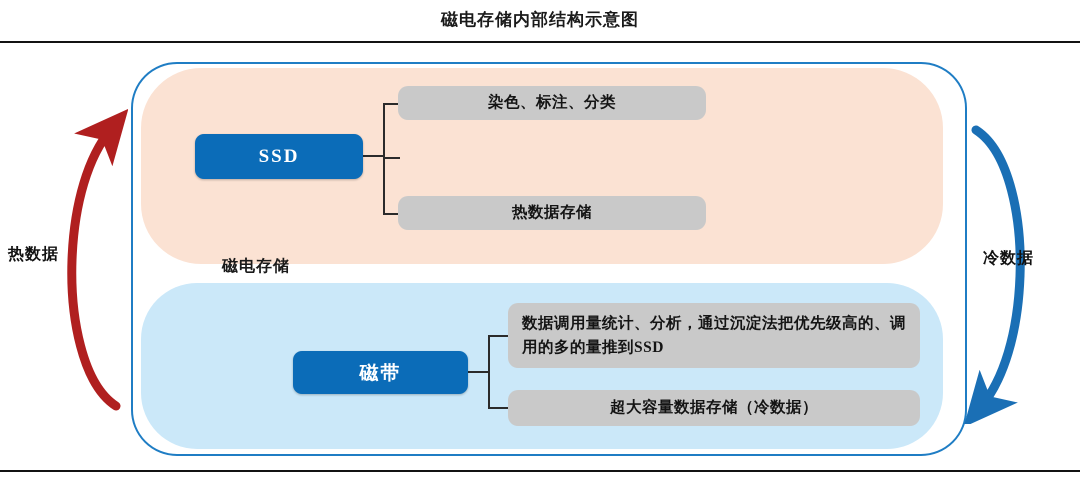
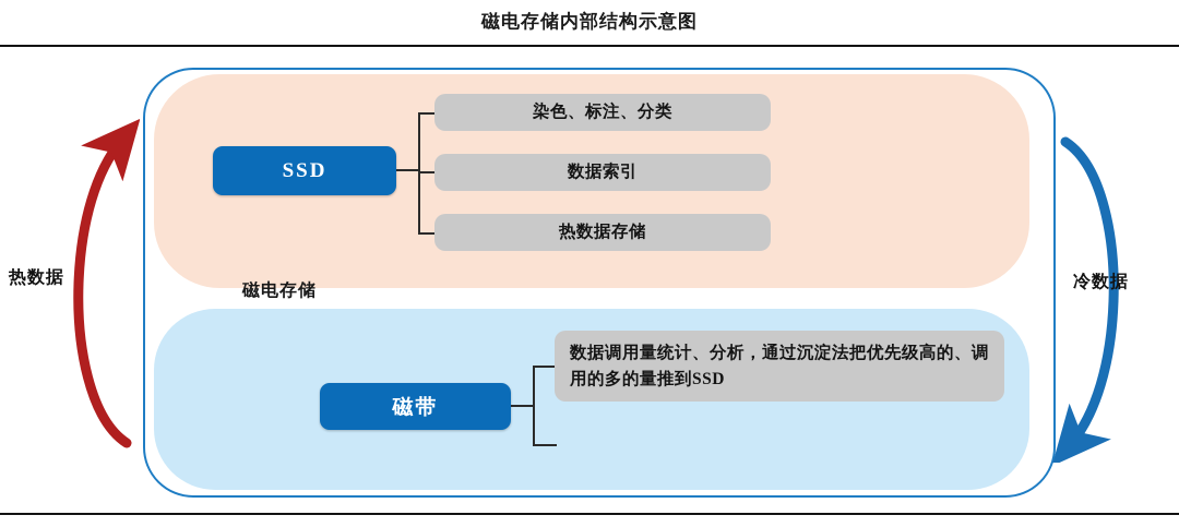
  磁电存储内部结构示意图
  磁电存储
  SSD
  染色、标注、分类
+ 数据索引
  热数据存储
  磁带
  数据调用量统计、分析，通过沉淀法把优先级高的、调用的多的量推到SSD
- 超大容量数据存储（冷数据）
  热数据
  冷数据
